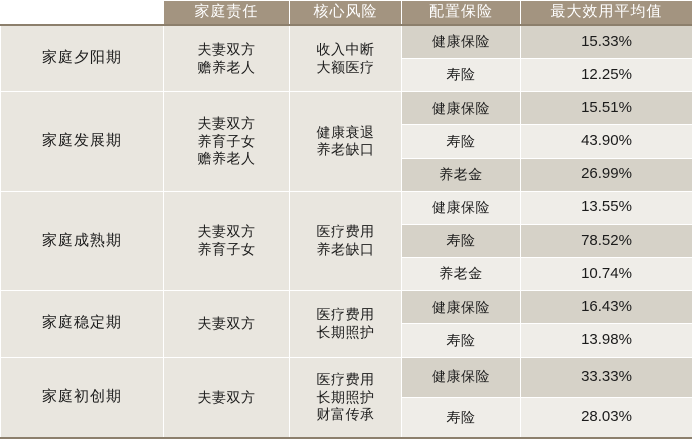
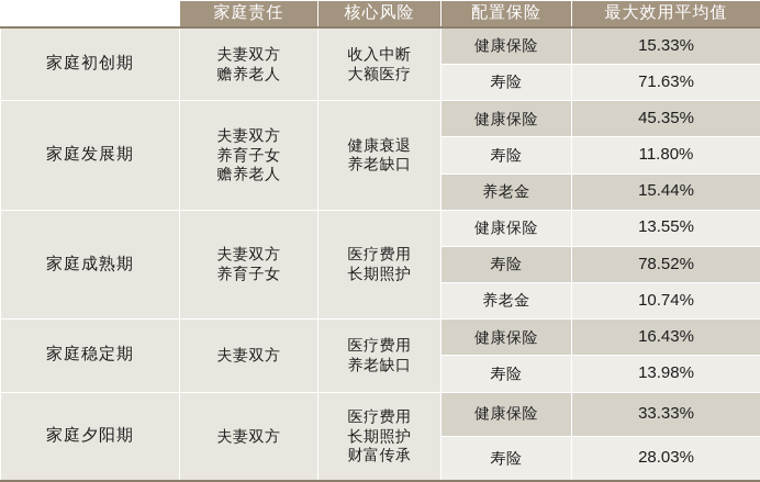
  	家庭责任	核心风险	配置保险	最大效用平均值
- 家庭夕阳期	夫妻双方 赡养老人	收入中断 大额医疗	健康保险	15.33%
+ 家庭初创期	夫妻双方 赡养老人	收入中断 大额医疗	健康保险	15.33%
- 寿险	12.25%
+ 寿险	71.63%
- 家庭发展期	夫妻双方 养育子女 赡养老人	健康衰退 养老缺口	健康保险	15.51%
+ 家庭发展期	夫妻双方 养育子女 赡养老人	健康衰退 养老缺口	健康保险	45.35%
- 寿险	43.90%
+ 寿险	11.80%
- 养老金	26.99%
+ 养老金	15.44%
- 家庭成熟期	夫妻双方 养育子女	医疗费用 养老缺口	健康保险	13.55%
+ 家庭成熟期	夫妻双方 养育子女	医疗费用 长期照护	健康保险	13.55%
  寿险	78.52%
  养老金	10.74%
- 家庭稳定期	夫妻双方	医疗费用 长期照护	健康保险	16.43%
+ 家庭稳定期	夫妻双方	医疗费用 养老缺口	健康保险	16.43%
  寿险	13.98%
- 家庭初创期	夫妻双方	医疗费用 长期照护 财富传承	健康保险	33.33%
+ 家庭夕阳期	夫妻双方	医疗费用 长期照护 财富传承	健康保险	33.33%
  寿险	28.03%
